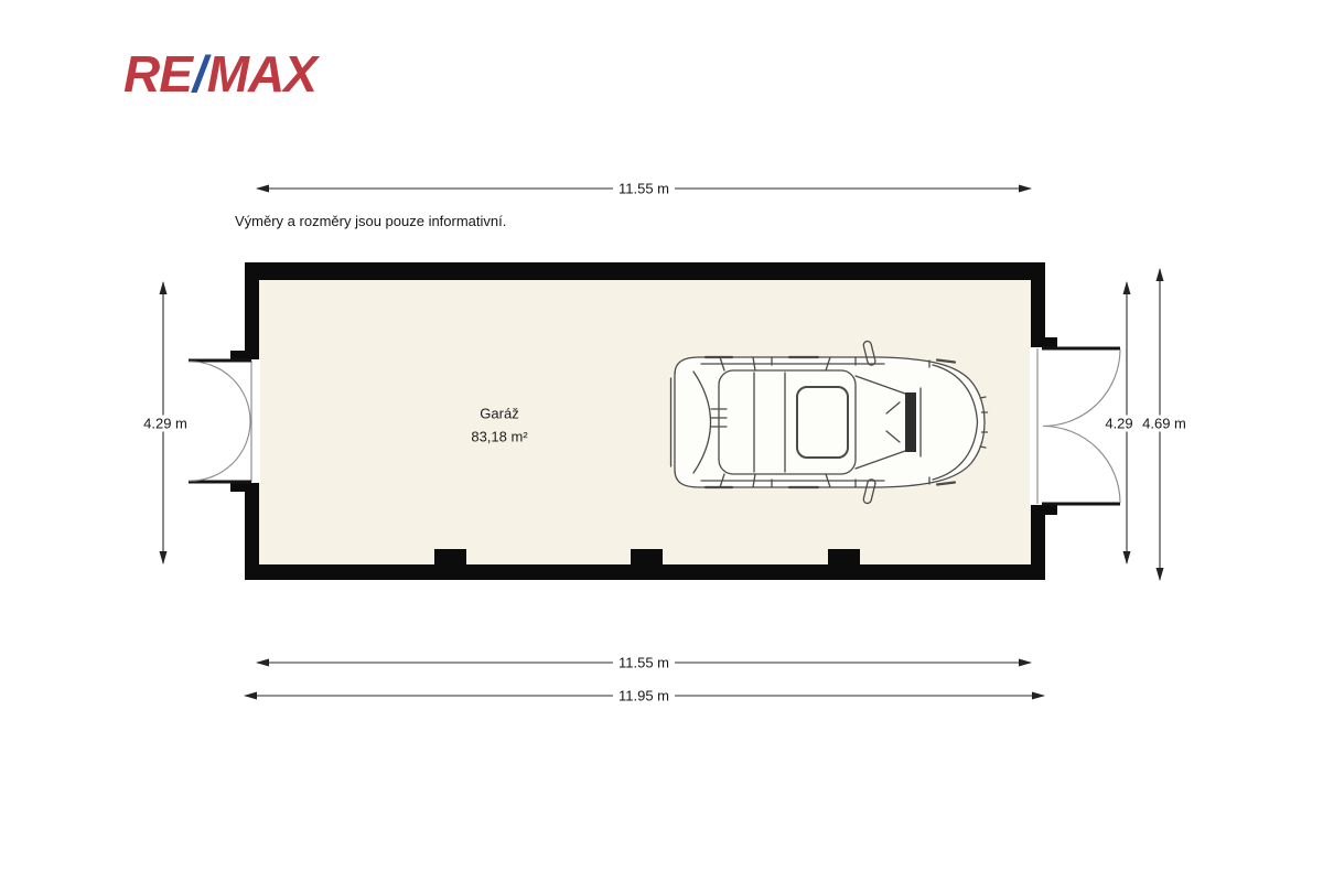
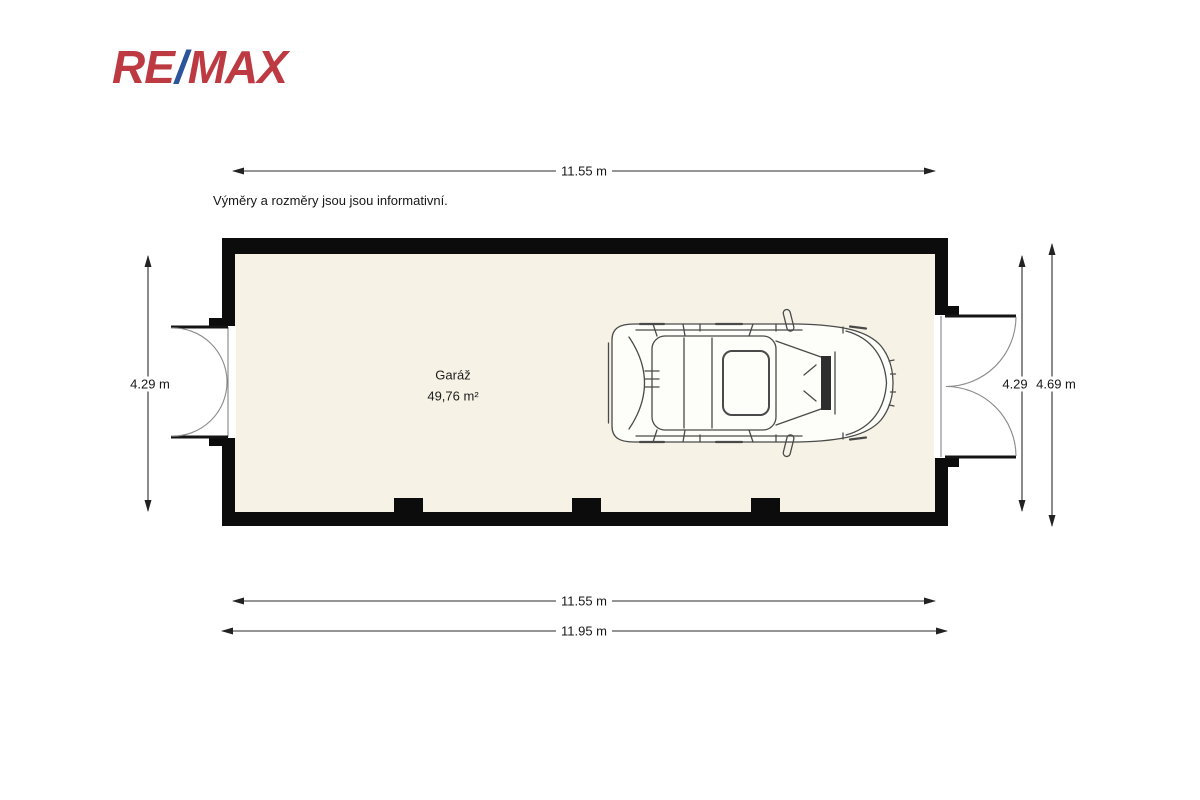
  RE/MAX
- Výměry a rozměry jsou pouze informativní.
+ Výměry a rozměry jsou jsou informativní.
  11.55 m
  4.29 m
  4.29
  4.69 m
  11.55 m
  11.95 m
  Garáž
- 83,18 m²
+ 49,76 m²
